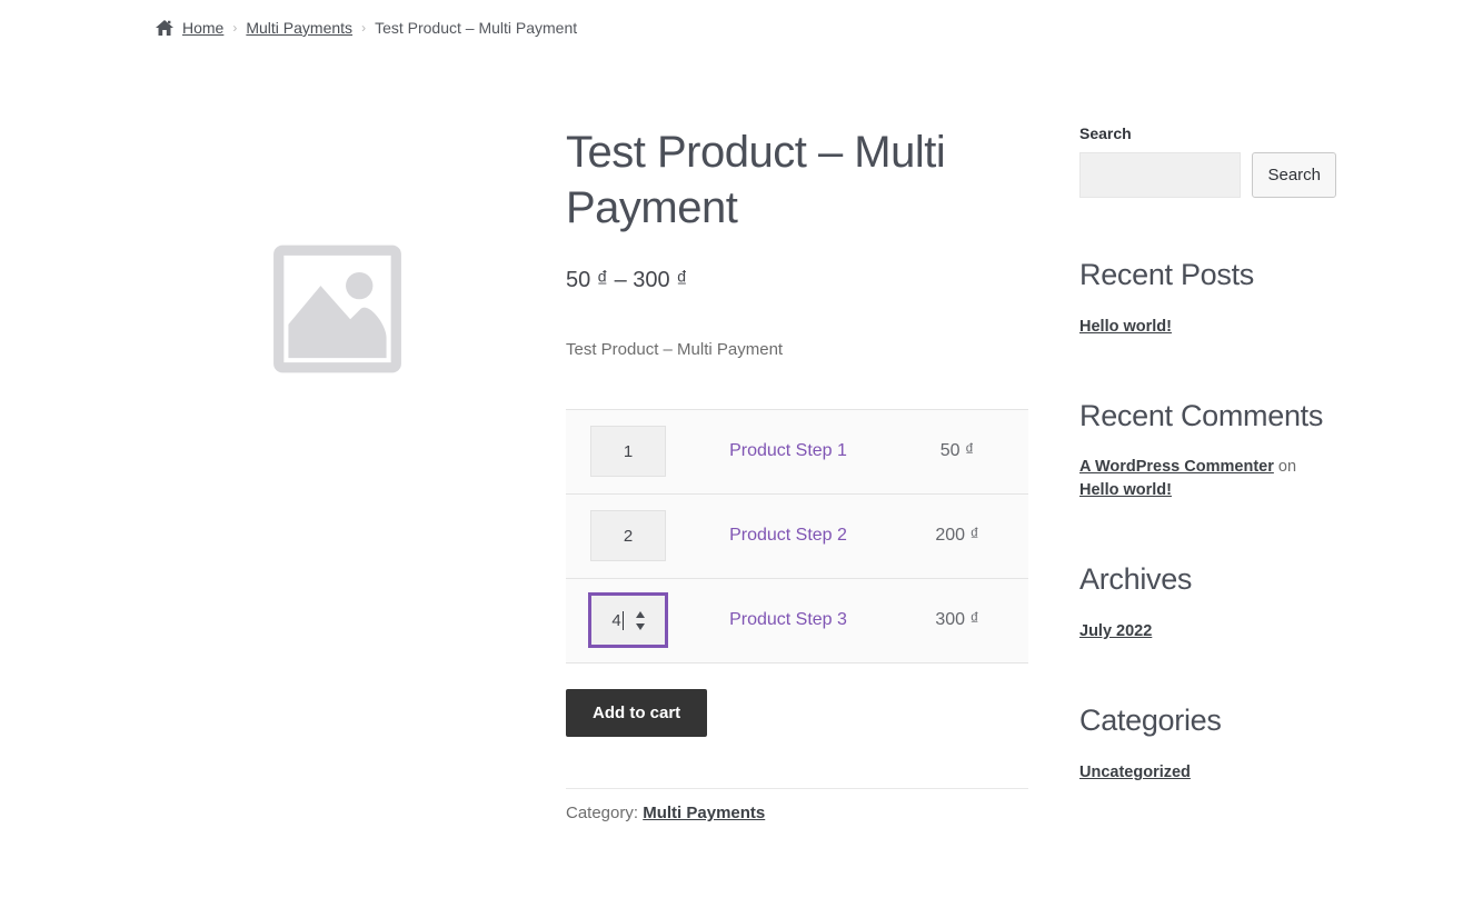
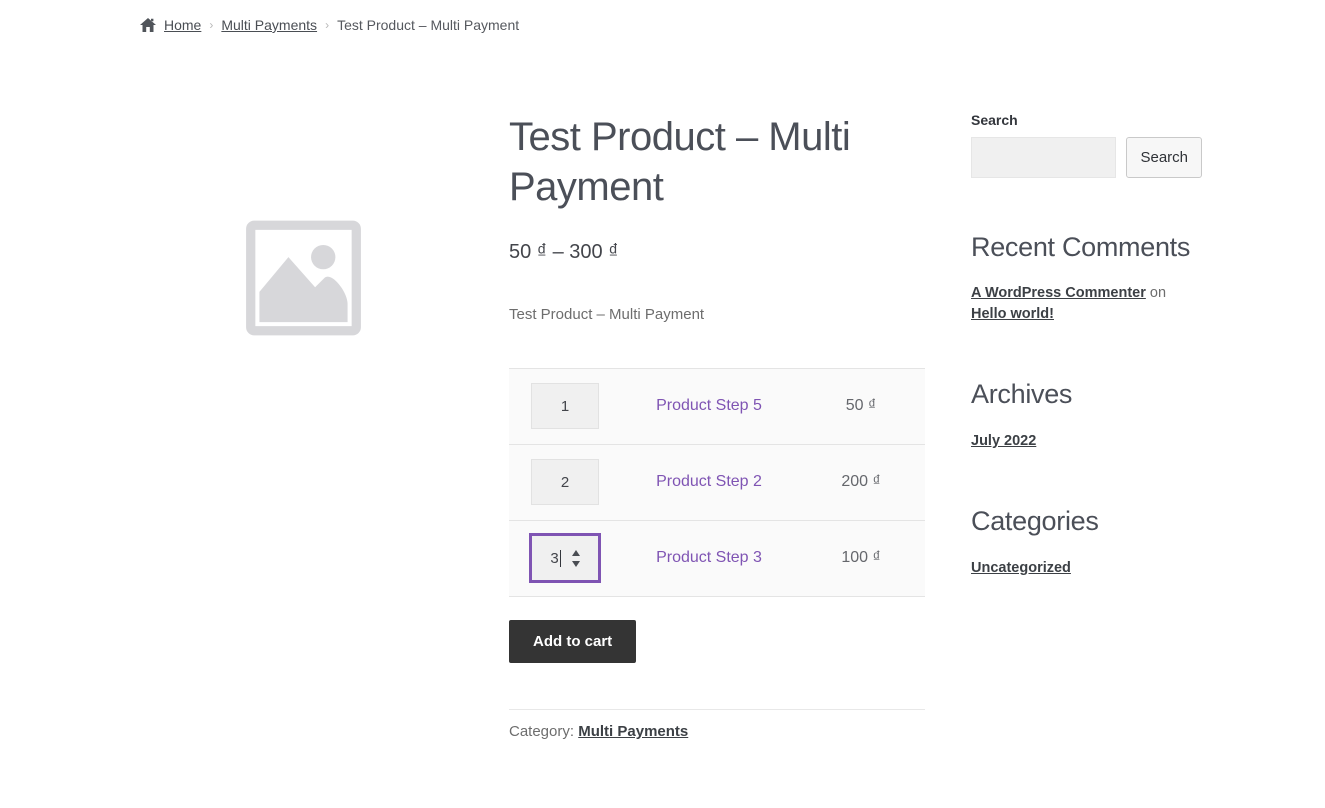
  Home
  ›
  Multi Payments
  ›
  Test Product – Multi Payment
  Test Product – Multi Payment
  50 ₫ – 300 ₫
  Test Product – Multi Payment
  1
- Product Step 1
+ Product Step 5
  50 ₫
  2
  Product Step 2
  200 ₫
- 4
+ 3
  Product Step 3
- 300 ₫
+ 100 ₫
  Add to cart
  Category: Multi Payments
  Search
  Search
- Recent Posts
- Hello world!
  Recent Comments
  A WordPress Commenter on Hello world!
  Archives
  July 2022
  Categories
  Uncategorized
